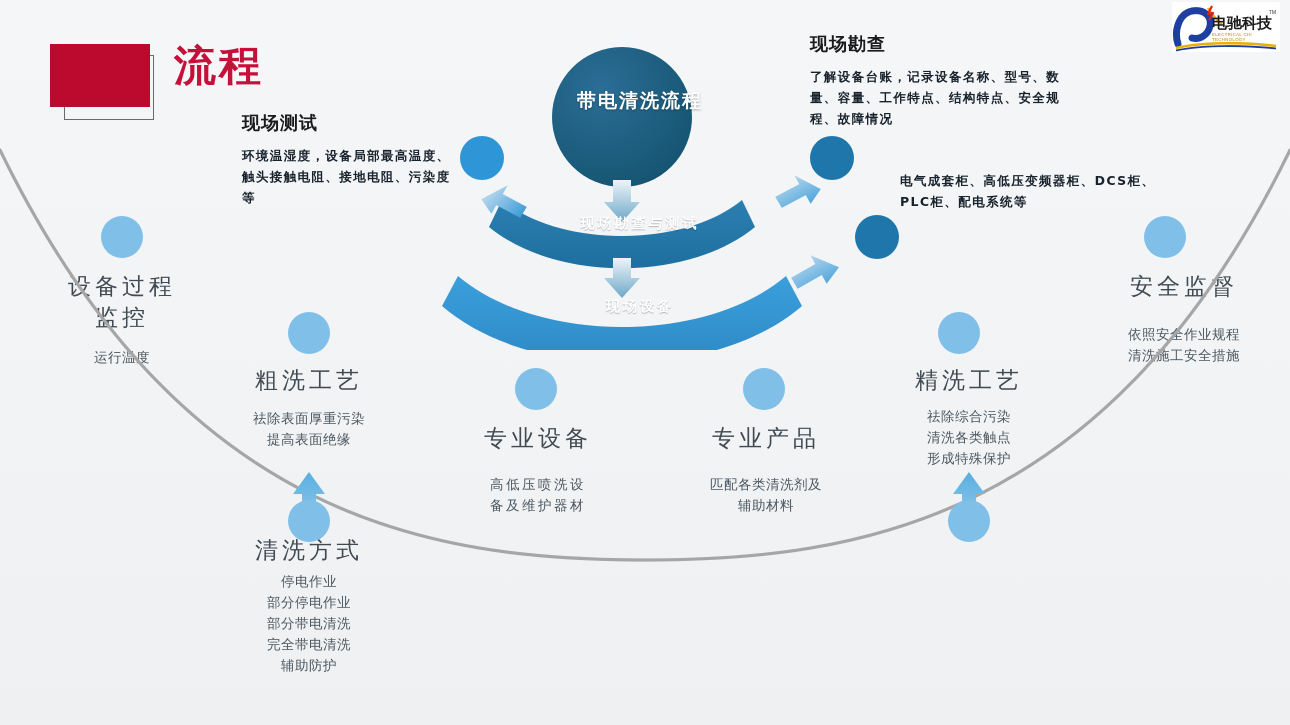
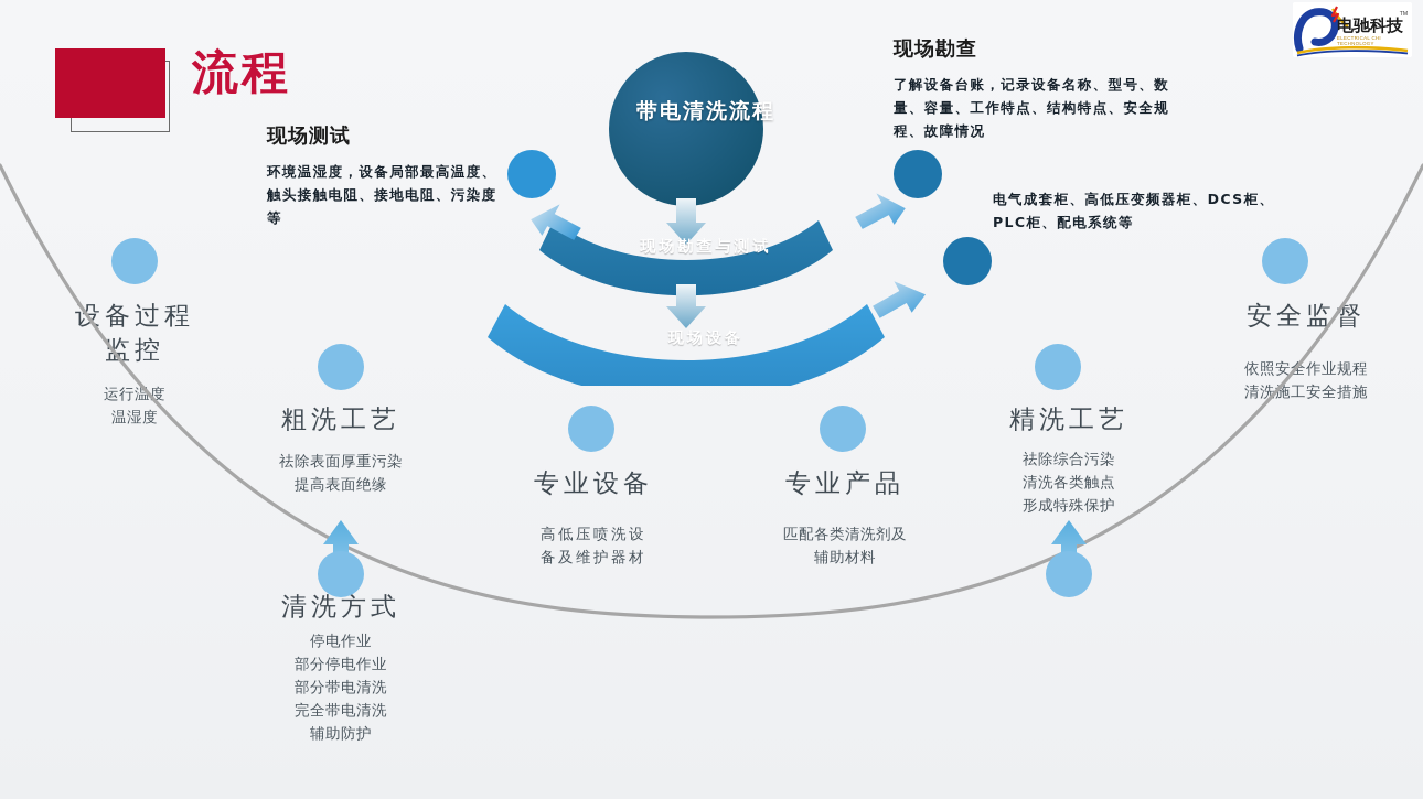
  流程
  电驰科技
  带电清洗流程
  现场勘查与测试
  现场设备
  现场测试
  环境温湿度，设备局部最高温度、触头接触电阻、接地电阻、污染度等
  现场勘查
  了解设备台账，记录设备名称、型号、数量、容量、工作特点、结构特点、安全规程、故障情况
  电气成套柜、高低压变频器柜、DCS柜、PLC柜、配电系统等
  备过程
  监控
  运行温度
+ 温湿度
  粗洗工艺
  祛除表面厚重污染
  提高表面绝缘
  专业设备
  高低压喷洗设
  备及维护器材
  专业产品
  匹配各类清洗剂及
  辅助材料
  精洗工艺
  祛除综合污染
  清洗各类触点
  形成特殊保护
  安全监督
  依照安全作业规程
  清洗施工安全措施
  清洗方式
  停电作业
  部分停电作业
  部分带电清洗
  完全带电清洗
  辅助防护
